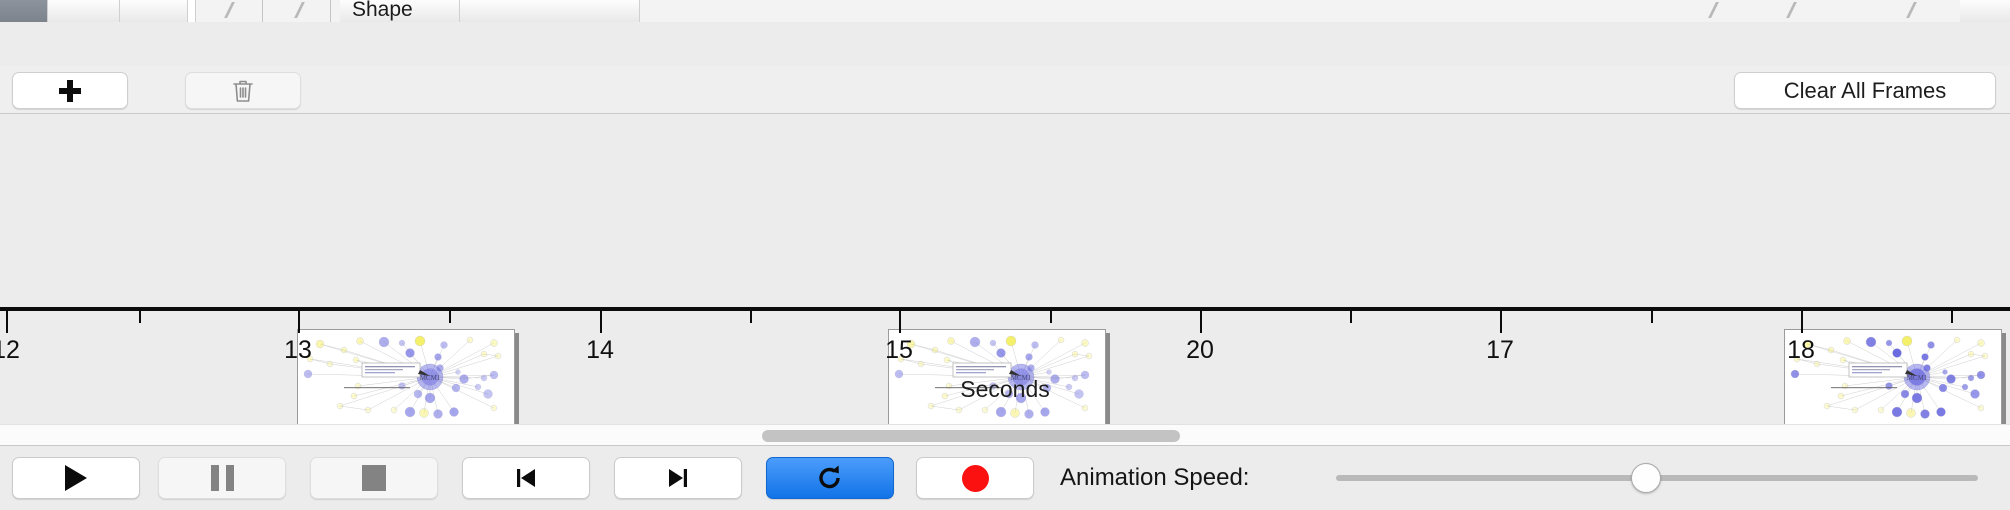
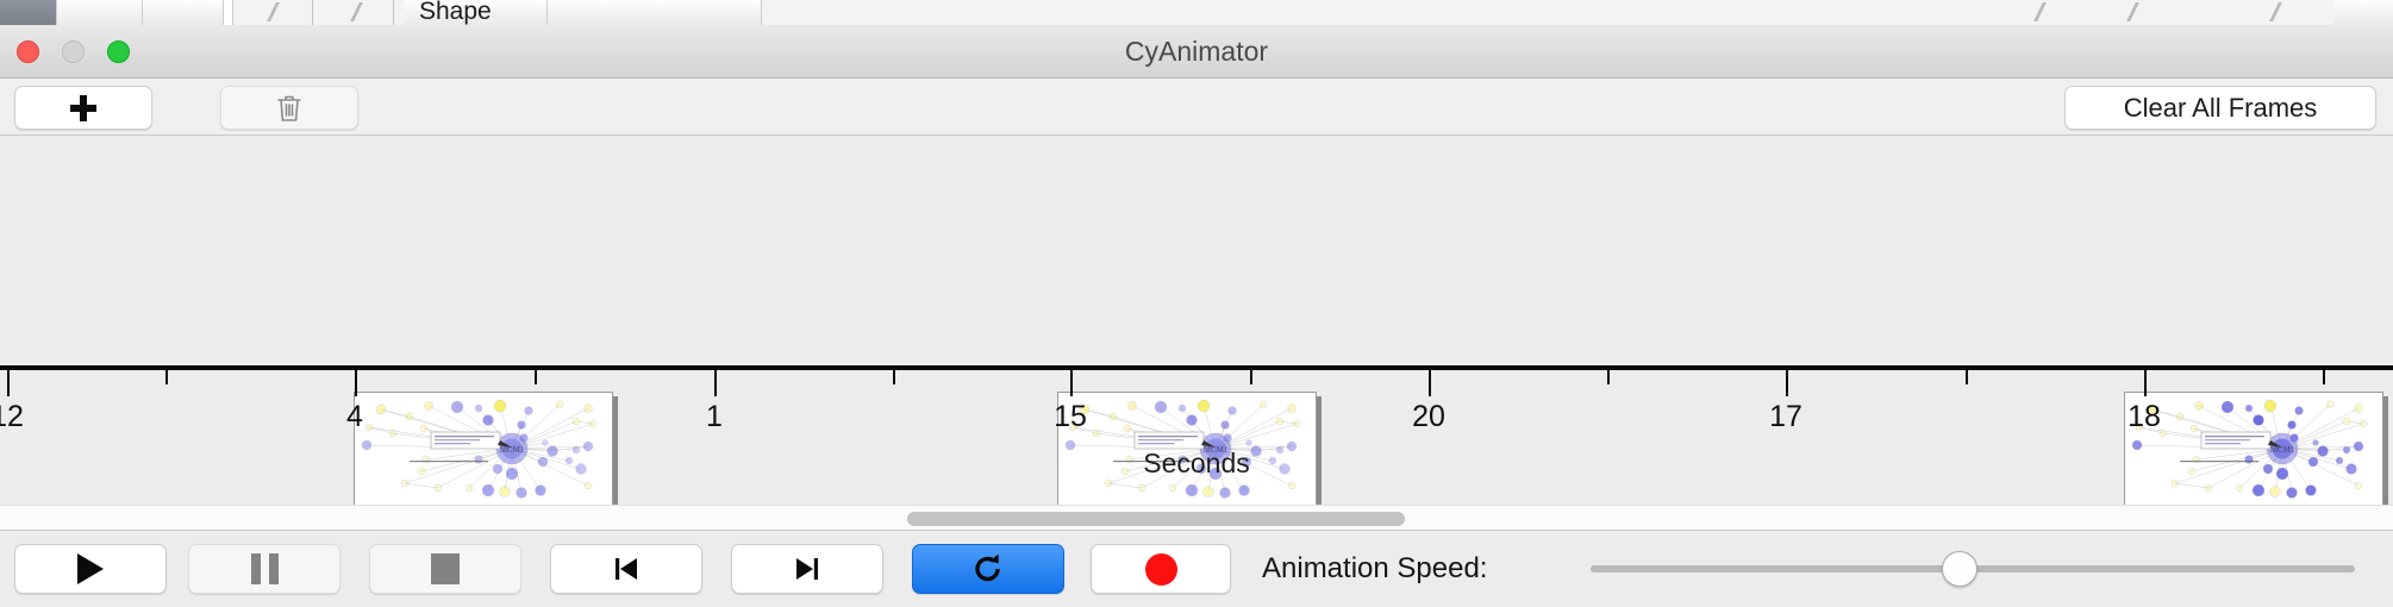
  Shape
+ CyAnimator
  Clear All Frames
  MCM1
  MCM1
  MCM1
- 13
+ 4
- 14
+ 1
  15
  20
  17
  18
  Seconds
  Animation Speed:
